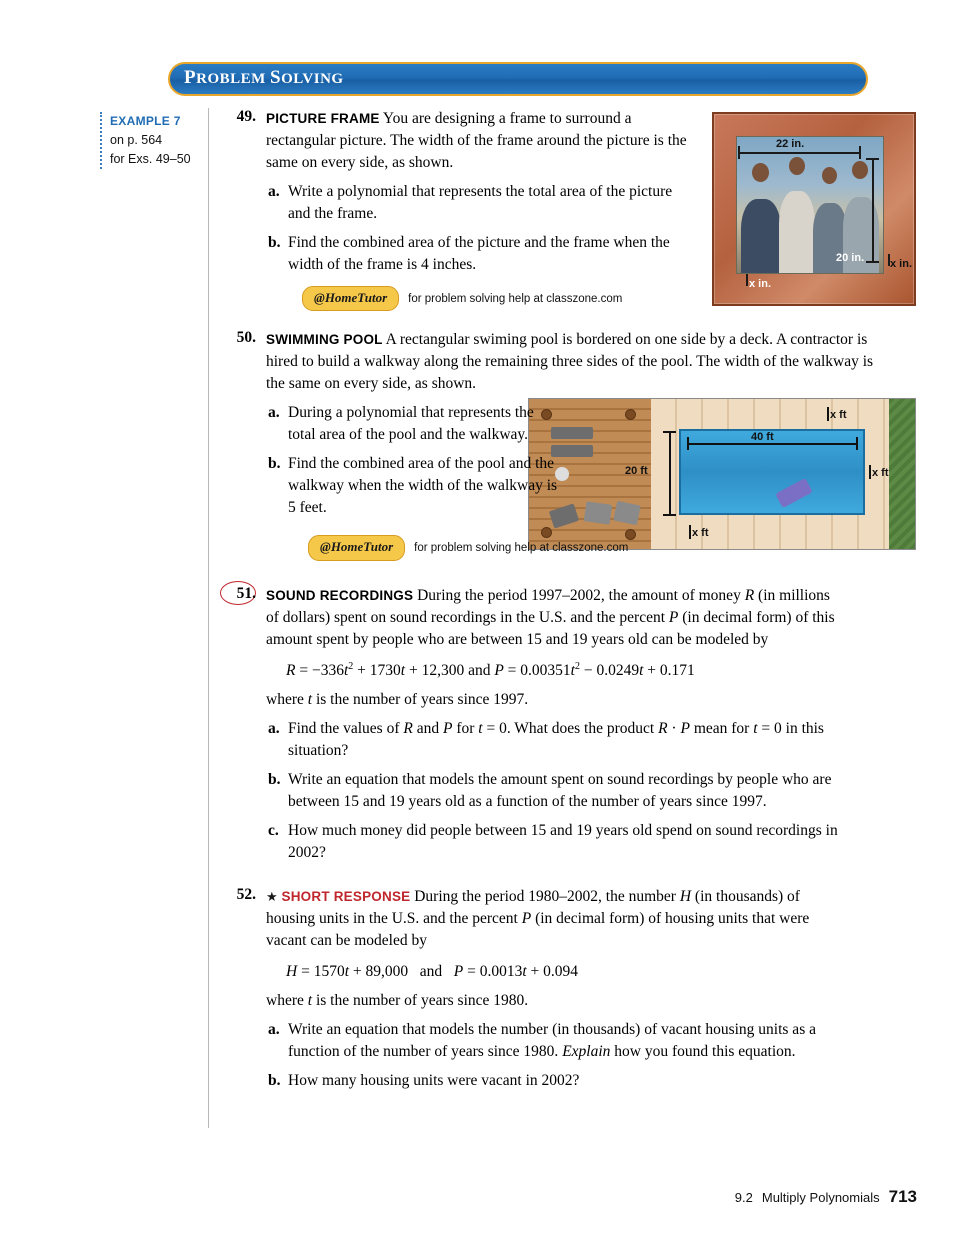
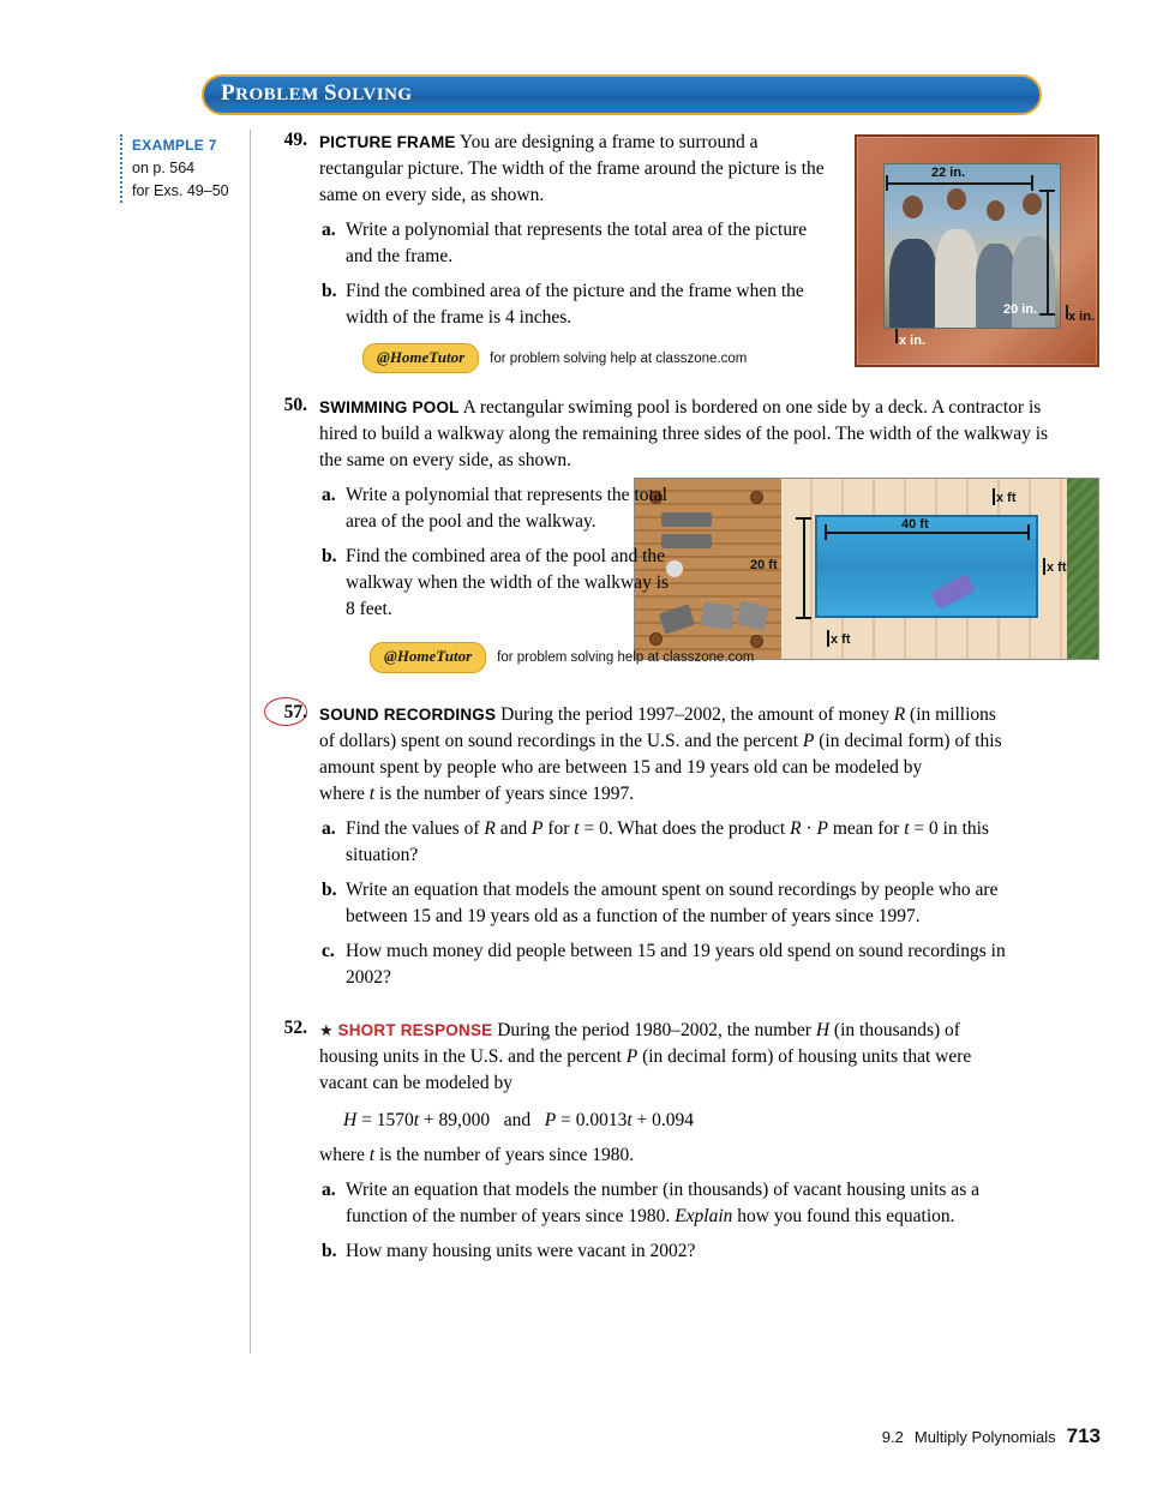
  PROBLEM SOLVING
  EXAMPLE 7
  on p. 564
  for Exs. 49–50
  22 in.
  20 in.
  x in.
  x in.
  40 ft
  20 ft
  x ft
  x ft
  x ft
  49.
  PICTURE FRAME You are designing a frame to surround a rectangular picture. The width of the frame around the picture is the same on every side, as shown.
  a.
  Write a polynomial that represents the total area of the picture and the frame.
  b.
  Find the combined area of the picture and the frame when the width of the frame is 4 inches.
  @HomeTutor
  for problem solving help at classzone.com
  50.
  SWIMMING POOL A rectangular swiming pool is bordered on one side by a deck. A contractor is hired to build a walkway along the remaining three sides of the pool. The width of the walkway is the same on every side, as shown.
  a.
- During a polynomial that represents the total area of the pool and the walkway.
+ Write a polynomial that represents the total area of the pool and the walkway.
  b.
- Find the combined area of the pool and the walkway when the width of the walkway is 5 feet.
+ Find the combined area of the pool and the walkway when the width of the walkway is 8 feet.
  @HomeTutor
  for problem solving help at classzone.com
- 51.
+ 57.
  SOUND RECORDINGS During the period 1997–2002, the amount of money R (in millions of dollars) spent on sound recordings in the U.S. and the percent P (in decimal form) of this amount spent by people who are between 15 and 19 years old can be modeled by
- R = −336t2 + 1730t + 12,300 and P = 0.00351t2 − 0.0249t + 0.171
  where t is the number of years since 1997.
  a.
  Find the values of R and P for t = 0. What does the product R · P mean for t = 0 in this situation?
  b.
  Write an equation that models the amount spent on sound recordings by people who are between 15 and 19 years old as a function of the number of years since 1997.
  c.
  How much money did people between 15 and 19 years old spend on sound recordings in 2002?
  52.
  ★ SHORT RESPONSE During the period 1980–2002, the number H (in thousands) of housing units in the U.S. and the percent P (in decimal form) of housing units that were vacant can be modeled by
  H = 1570t + 89,000 and P = 0.0013t + 0.094
  where t is the number of years since 1980.
  a.
  Write an equation that models the number (in thousands) of vacant housing units as a function of the number of years since 1980. Explain how you found this equation.
  b.
  How many housing units were vacant in 2002?
  9.2
  Multiply Polynomials
  713
